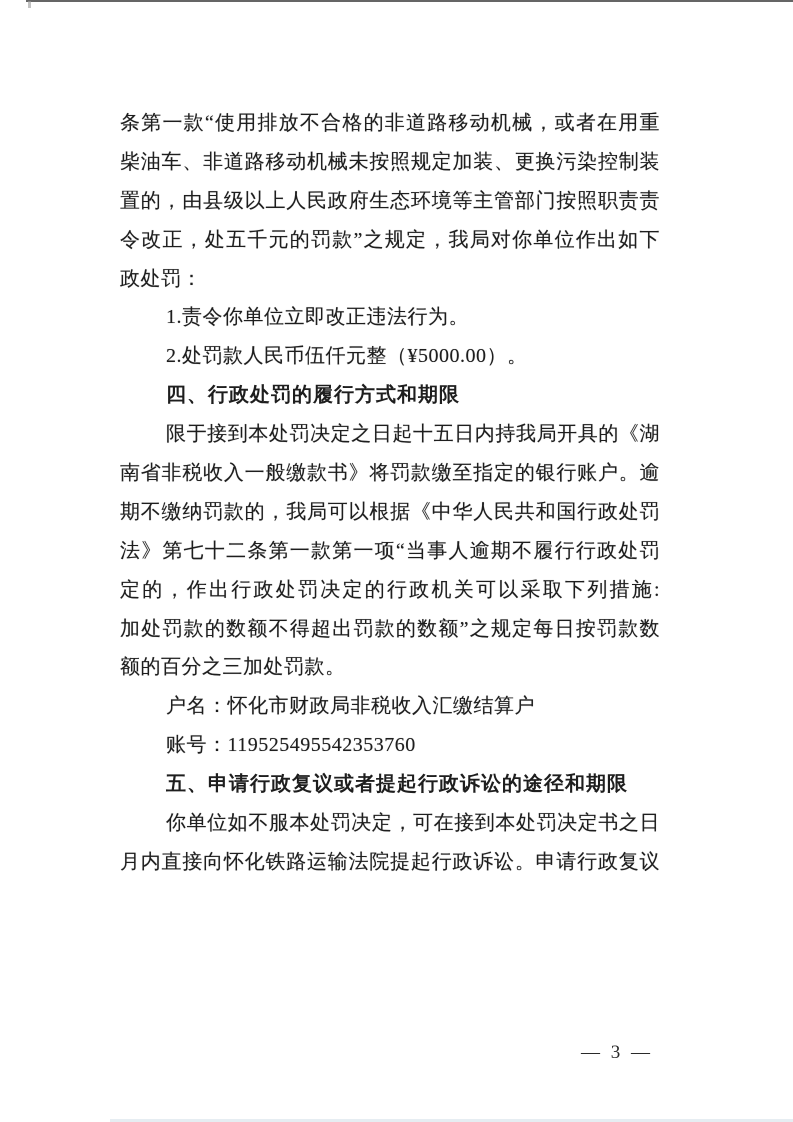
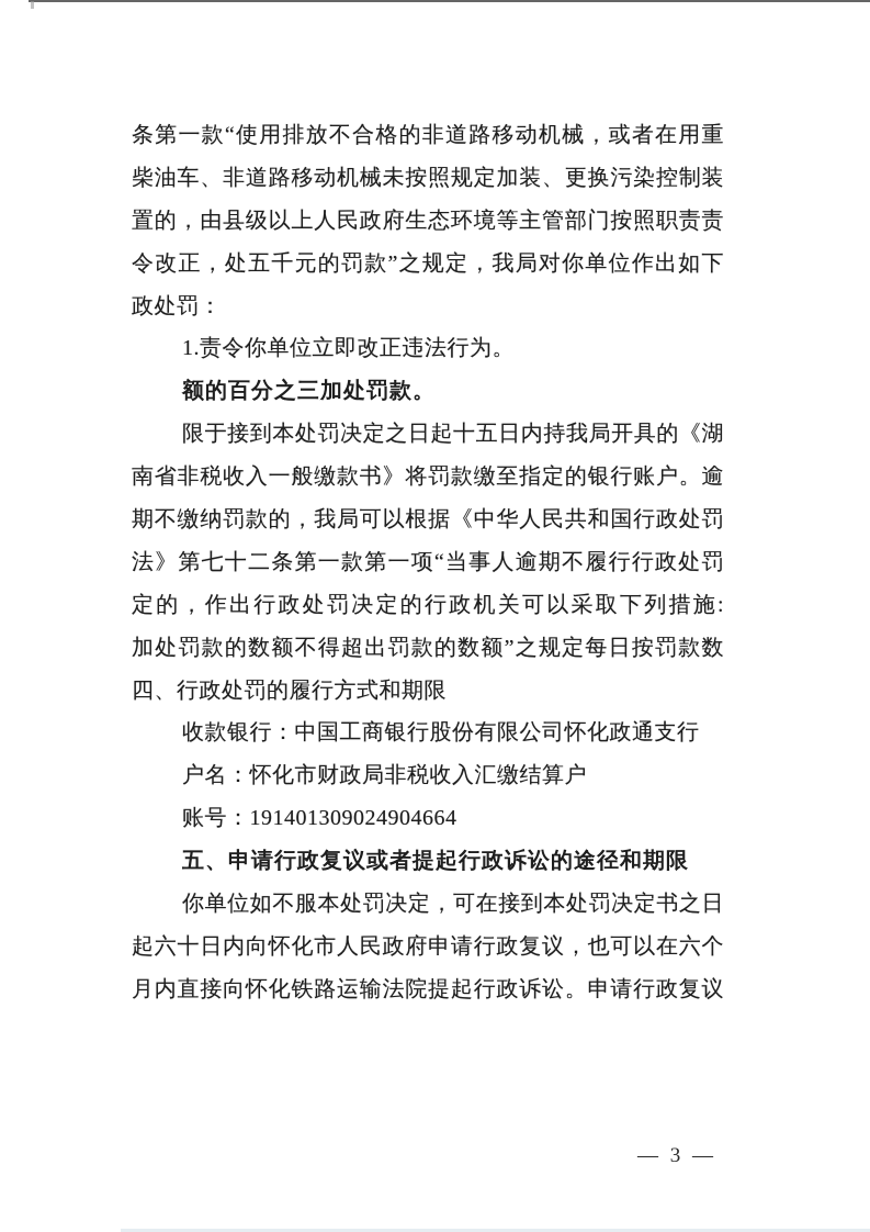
  条第一款“使用排放不合格的非道路移动机械，或者在用重
  柴油车、非道路移动机械未按照规定加装、更换污染控制装
  置的，由县级以上人民政府生态环境等主管部门按照职责责
  令改正，处五千元的罚款”之规定，我局对你单位作出如下
  政处罚：
  1.责令你单位立即改正违法行为。
- 2.处罚款人民币伍仟元整（¥5000.00）。
- 四、行政处罚的履行方式和期限
+ 额的百分之三加处罚款。
  限于接到本处罚决定之日起十五日内持我局开具的《湖
  南省非税收入一般缴款书》将罚款缴至指定的银行账户。逾
  期不缴纳罚款的，我局可以根据《中华人民共和国行政处罚
  法》第七十二条第一款第一项“当事人逾期不履行行政处罚
  定的，作出行政处罚决定的行政机关可以采取下列措施:
  加处罚款的数额不得超出罚款的数额”之规定每日按罚款数
- 额的百分之三加处罚款。
+ 四、行政处罚的履行方式和期限
+ 收款银行：中国工商银行股份有限公司怀化政通支行
  户名：怀化市财政局非税收入汇缴结算户
- 账号：119525495542353760
+ 账号：191401309024904664
  五、申请行政复议或者提起行政诉讼的途径和期限
  你单位如不服本处罚决定，可在接到本处罚决定书之日
+ 起六十日内向怀化市人民政府申请行政复议，也可以在六个
  月内直接向怀化铁路运输法院提起行政诉讼。申请行政复议
  — 3 —
